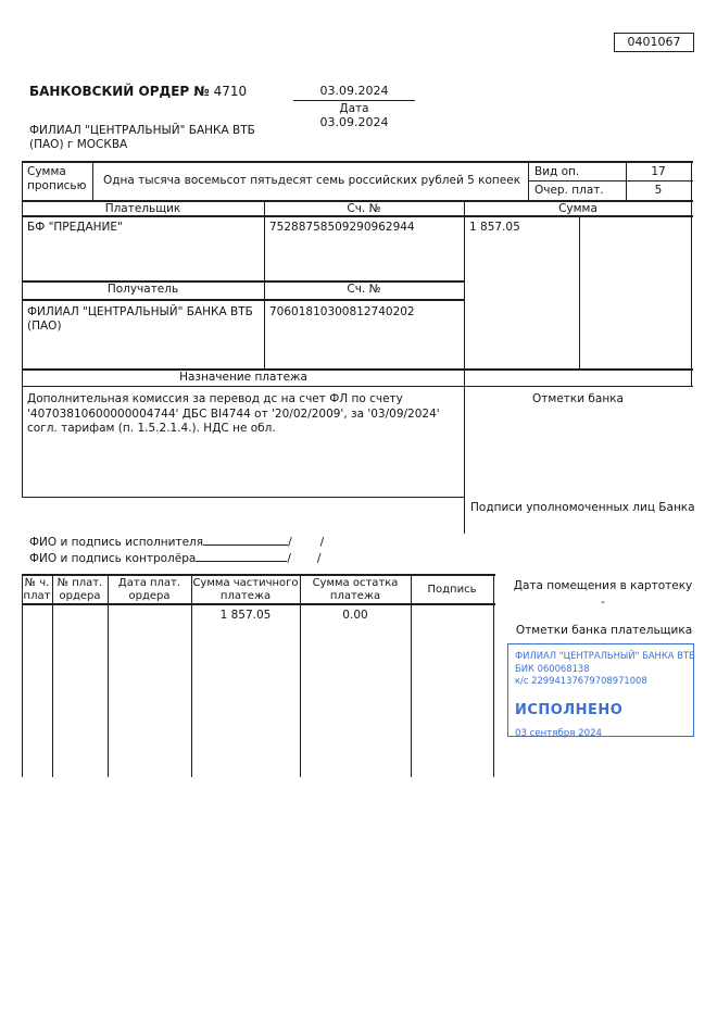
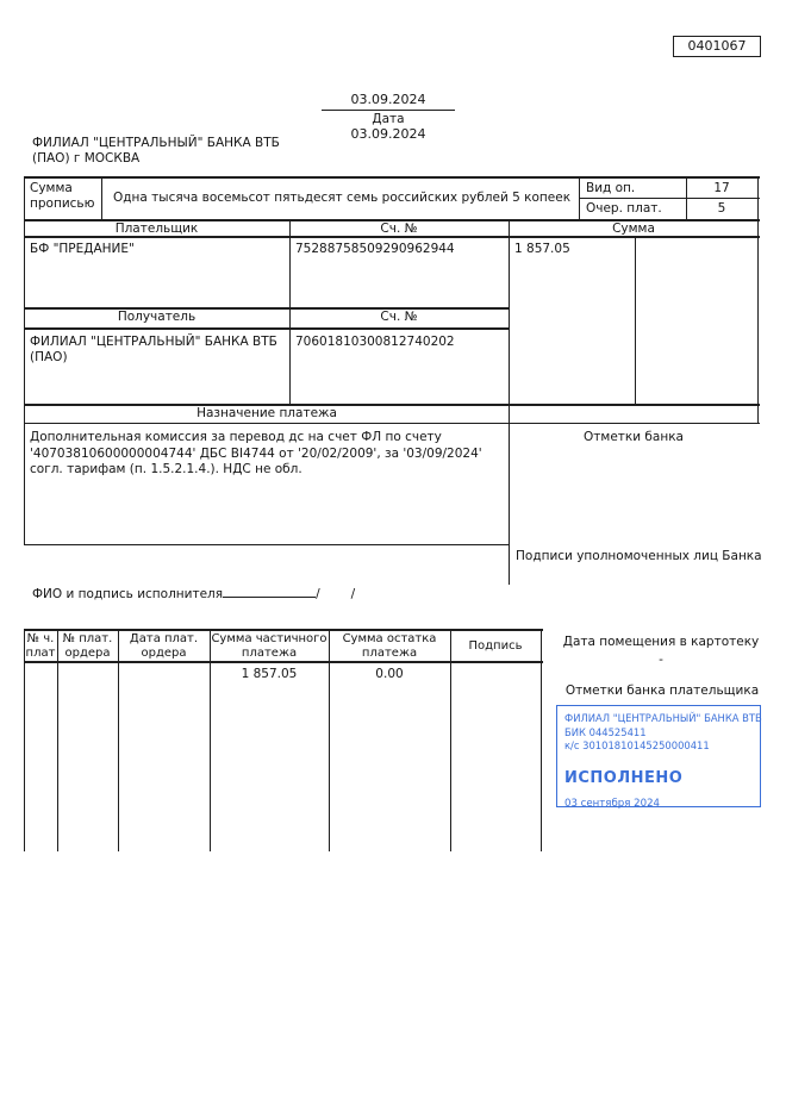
  0401067
- БАНКОВСКИЙ ОРДЕР № 4710
  03.09.2024
  Дата
  03.09.2024
  ФИЛИАЛ "ЦЕНТРАЛЬНЫЙ" БАНКА ВТБ
  (ПАО) г МОСКВА
  Сумма
  прописью
  Одна тысяча восемьсот пятьдесят семь российских рублей 5 копеек
  Вид оп.
  17
  Очер. плат.
  5
  Плательщик
  Сч. №
  Сумма
  БФ "ПРЕДАНИЕ"
  75288758509290962944
  1 857.05
  Получатель
  Сч. №
  ФИЛИАЛ "ЦЕНТРАЛЬНЫЙ" БАНКА ВТБ
  (ПАО)
  70601810300812740202
  Назначение платежа
  Дополнительная комиссия за перевод дс на счет ФЛ по счету '40703810600000004744' ДБС BI4744 от '20/02/2009', за '03/09/2024' согл. тарифам (п. 1.5.2.1.4.). НДС не обл.
  Отметки банка
  Подписи уполномоченных лиц Банка
  ФИО и подпись исполнителя / /
- ФИО и подпись контролёра / /
  № ч.
  плат
  № плат.
  ордера
  Дата плат.
  ордера
  Сумма частичного
  платежа
  Сумма остатка
  платежа
  Подпись
  1 857.05
  0.00
  Дата помещения в картотеку
  -
  Отметки банка плательщика
  ФИЛИАЛ "ЦЕНТРАЛЬНЫЙ" БАНКА ВТБ
- БИК 060068138
+ БИК 044525411
- к/с 22994137679708971008
+ к/с 30101810145250000411
  ИСПОЛНЕНО
  03 сентября 2024
